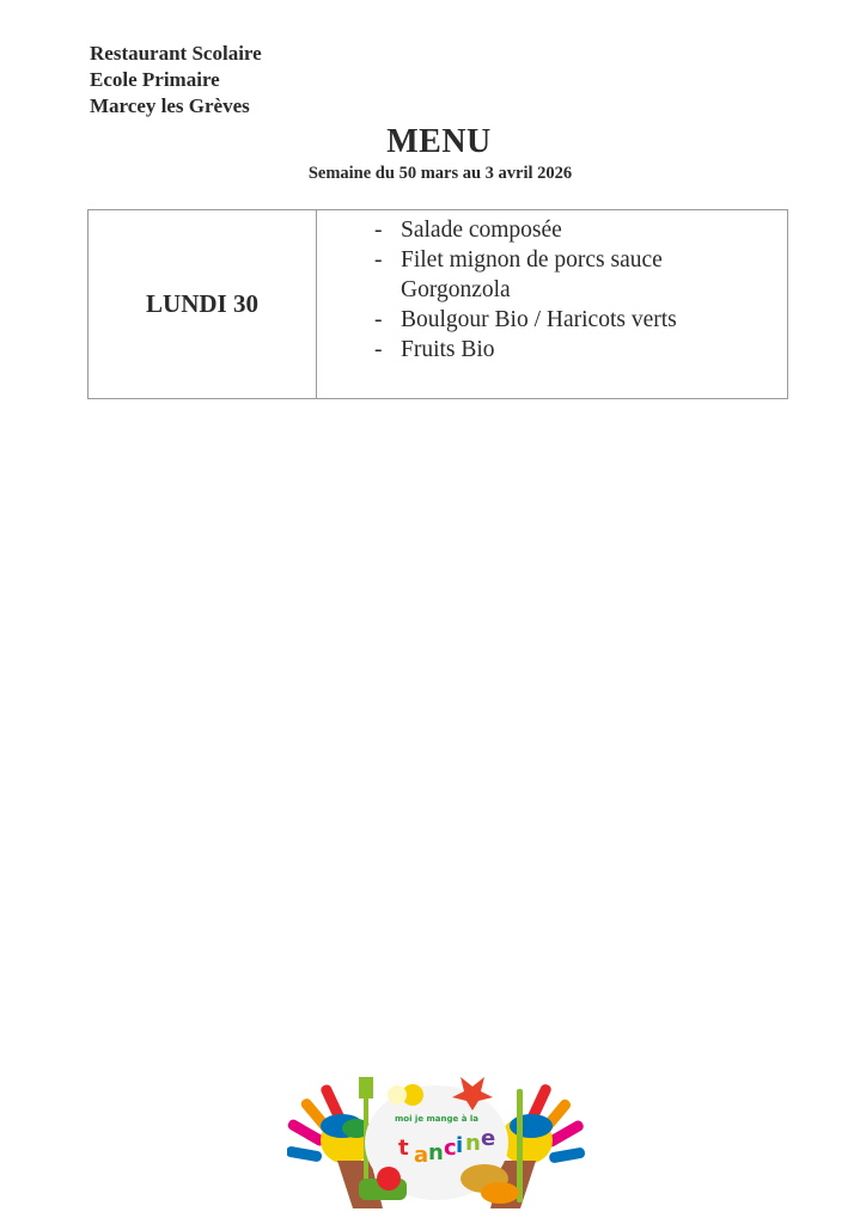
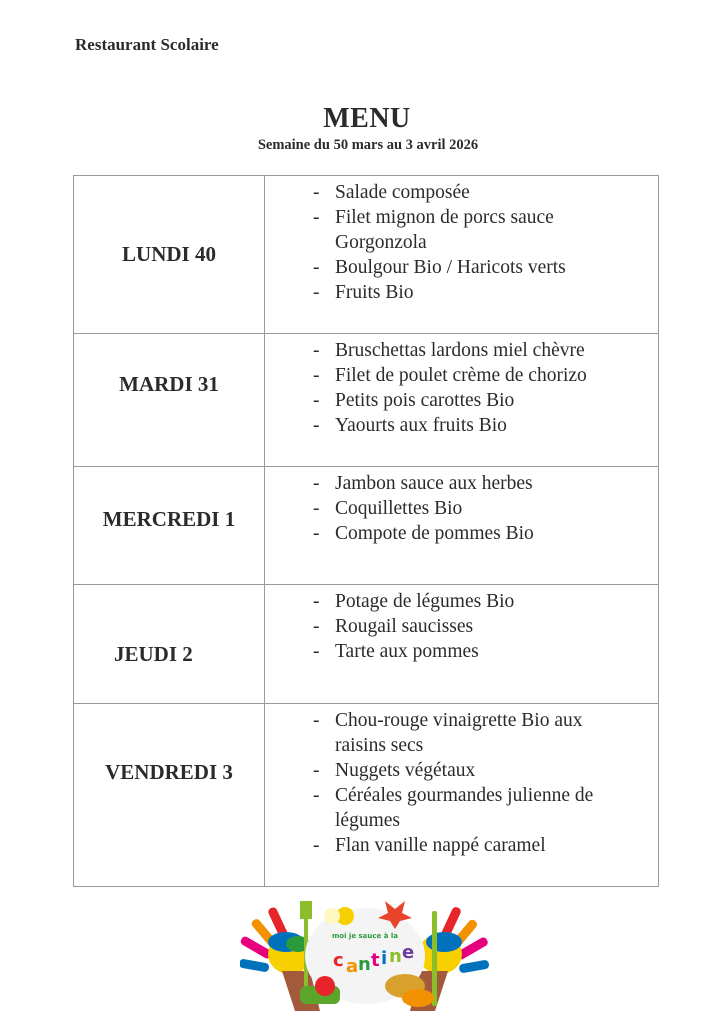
  Restaurant Scolaire
- Ecole Primaire
- Marcey les Grèves
  MENU
  Semaine du 50 mars au 3 avril 2026
- LUNDI 30	Salade composée Filet mignon de porcs sauce Gorgonzola Boulgour Bio / Haricots verts Fruits Bio
+ LUNDI 40	Salade composée Filet mignon de porcs sauce Gorgonzola Boulgour Bio / Haricots verts Fruits Bio
+ MARDI 31	Bruschettas lardons miel chèvre Filet de poulet crème de chorizo Petits pois carottes Bio Yaourts aux fruits Bio
+ MERCREDI 1	Jambon sauce aux herbes Coquillettes Bio Compote de pommes Bio
+ JEUDI 2	Potage de légumes Bio Rougail saucisses Tarte aux pommes
+ VENDREDI 3	Chou-rouge vinaigrette Bio aux raisins secs Nuggets végétaux Céréales gourmandes julienne de légumes Flan vanille nappé caramel
- moi je mange à la
+ moi je sauce à la
- t
+ c
  a
  n
- c
+ t
  i
  n
  e
